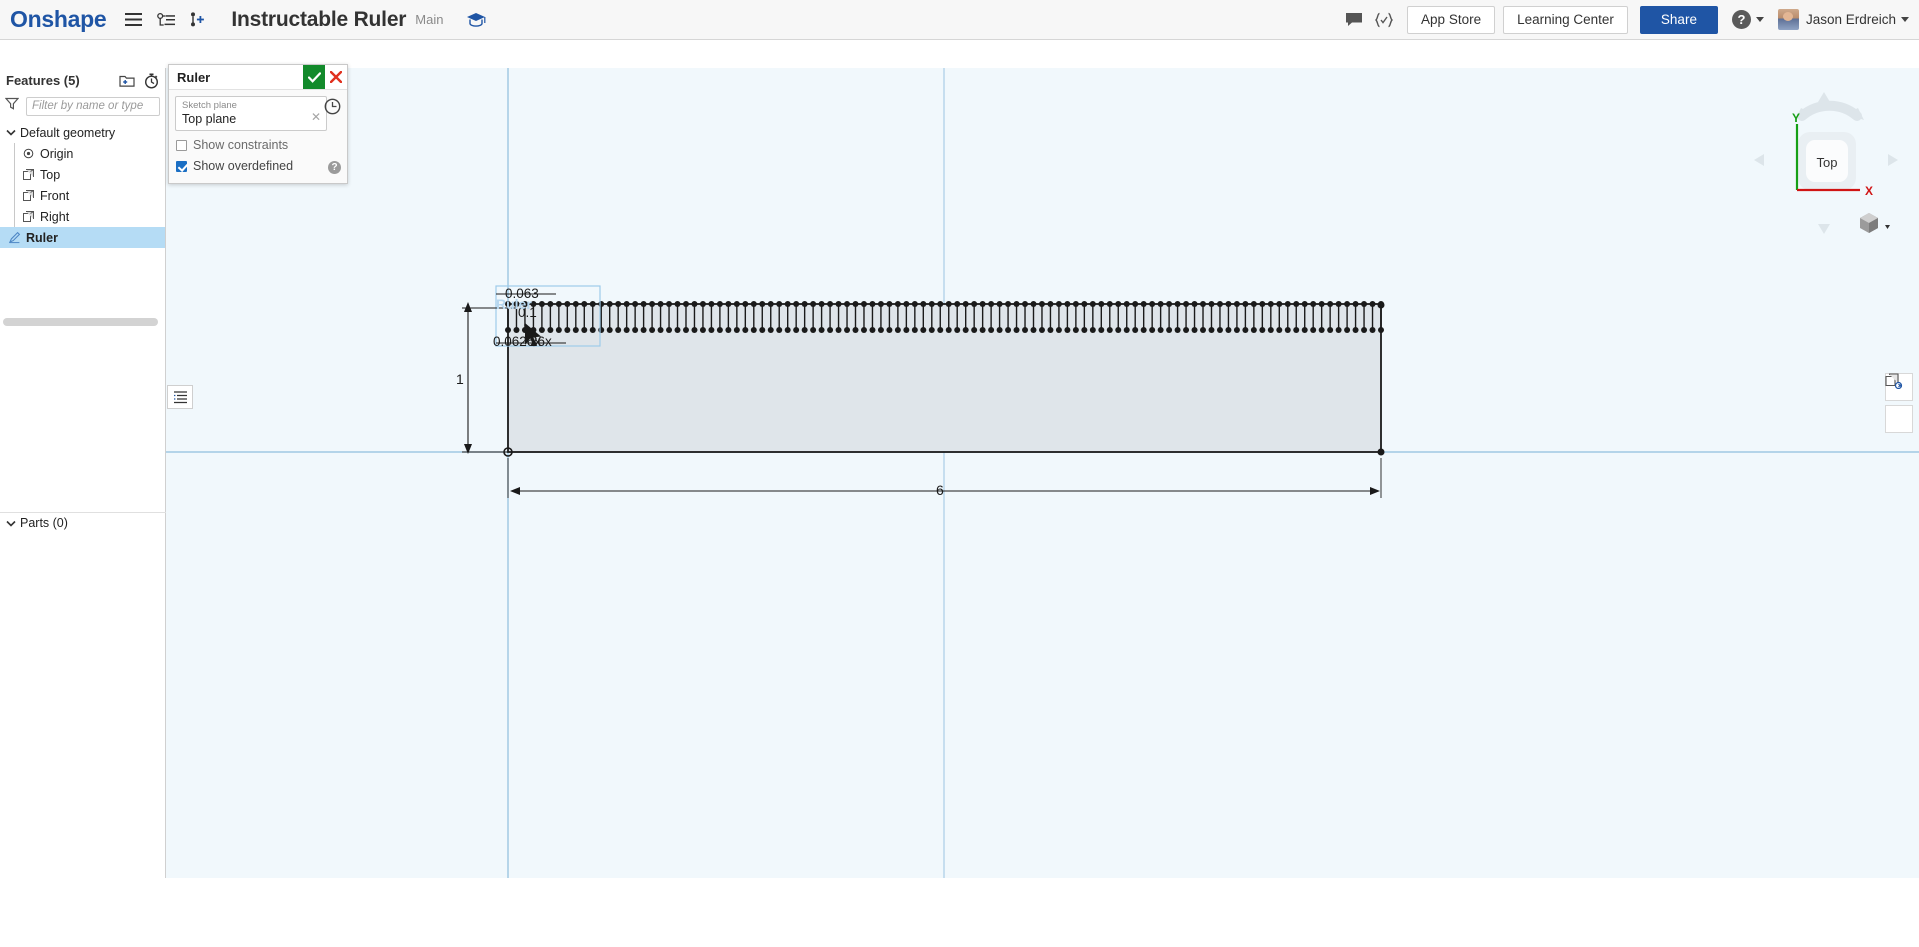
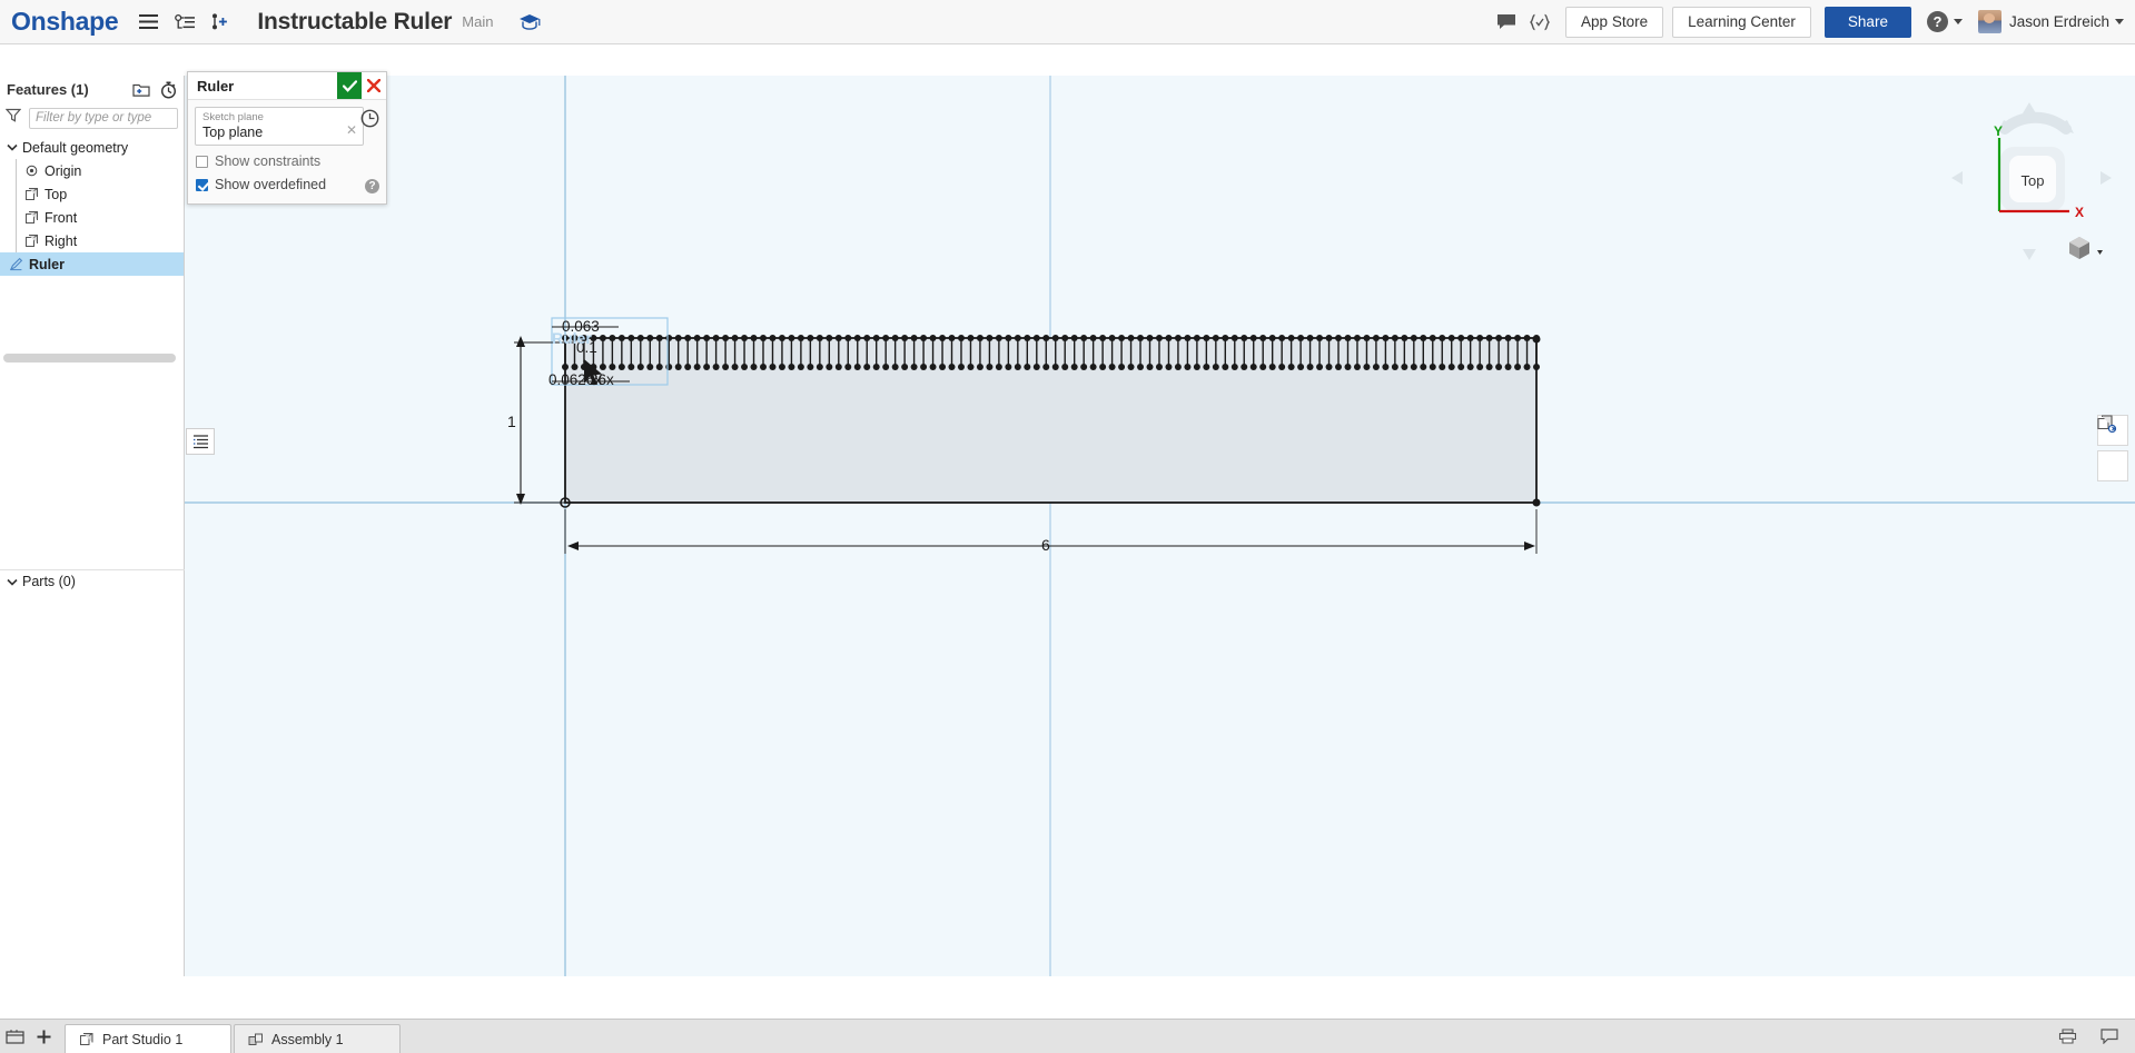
  Onshape
  Instructable Ruler
  Main
  App Store
  Learning Center
  Share
  ?
  Jason Erdreich
- Features (5)
+ Features (1)
- Filter by name or type
+ Filter by type or type
  Default geometry
  Origin
  Top
  Front
  Right
  Ruler
  Parts (0)
  Ruler
  Sketch plane
  Top plane
  ✕
  Show constraints
  Show overdefined
  ?
  1
  6
  0.063
  0.1
  0.0626x
  26x
  Ruler
  Top
  Y
  X
+ Part Studio 1
+ Assembly 1
